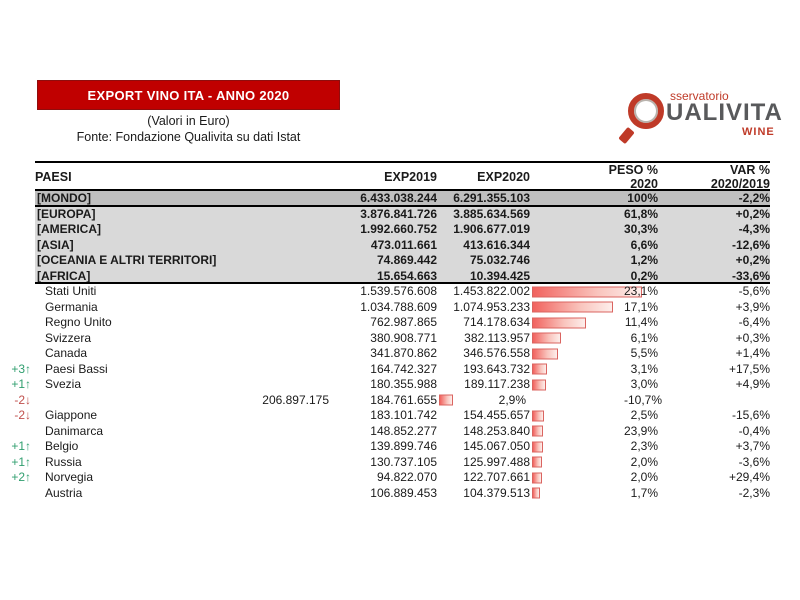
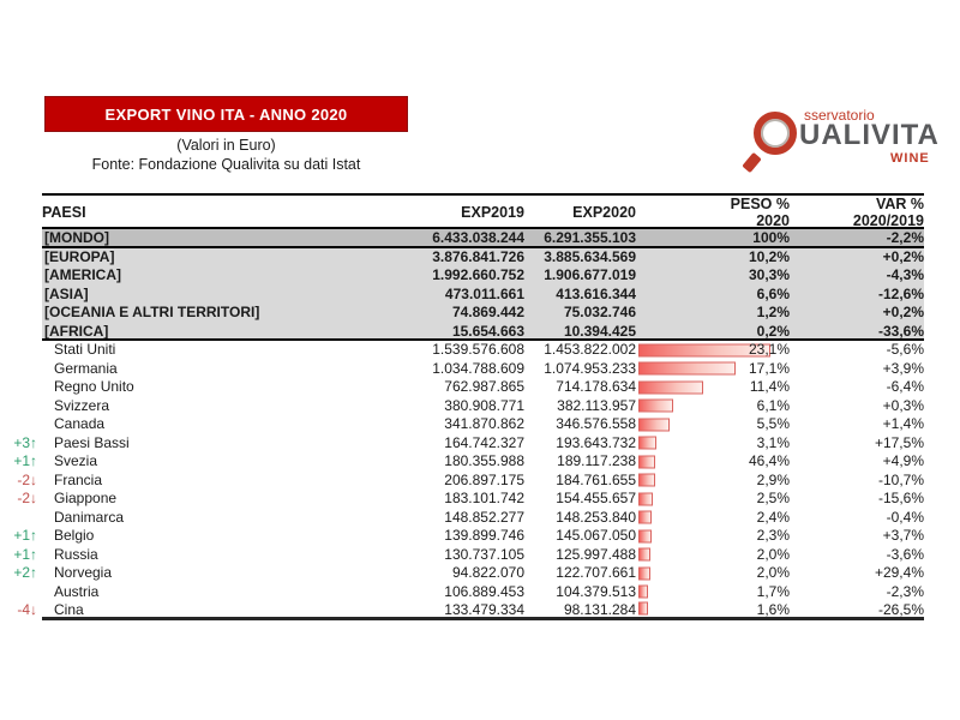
  EXPORT VINO ITA - ANNO 2020
  (Valori in Euro)
  Fonte: Fondazione Qualivita su dati Istat
  sservatorio
  UALIVITA
  WINE
  PAESI
  EXP2019
  EXP2020
  PESO %
  2020
  VAR %
  2020/2019
  [MONDO]
  6.433.038.244
  6.291.355.103
  100%
  -2,2%
  [EUROPA]
  3.876.841.726
  3.885.634.569
- 61,8%
+ 10,2%
  +0,2%
  [AMERICA]
  1.992.660.752
  1.906.677.019
  30,3%
  -4,3%
  [ASIA]
  473.011.661
  413.616.344
  6,6%
  -12,6%
  [OCEANIA E ALTRI TERRITORI]
  74.869.442
  75.032.746
  1,2%
  +0,2%
  [AFRICA]
  15.654.663
  10.394.425
  0,2%
  -33,6%
  Stati Uniti
  1.539.576.608
  1.453.822.002
  23,1%
  -5,6%
  Germania
  1.034.788.609
  1.074.953.233
  17,1%
  +3,9%
  Regno Unito
  762.987.865
  714.178.634
  11,4%
  -6,4%
  Svizzera
  380.908.771
  382.113.957
  6,1%
  +0,3%
  Canada
  341.870.862
  346.576.558
  5,5%
  +1,4%
  +3↑
  Paesi Bassi
  164.742.327
  193.643.732
  3,1%
  +17,5%
  +1↑
  Svezia
  180.355.988
  189.117.238
- 3,0%
+ 46,4%
  +4,9%
  -2↓
+ Francia
  206.897.175
  184.761.655
  2,9%
  -10,7%
  -2↓
  Giappone
  183.101.742
  154.455.657
  2,5%
  -15,6%
  Danimarca
  148.852.277
  148.253.840
- 23,9%
+ 2,4%
  -0,4%
  +1↑
  Belgio
  139.899.746
  145.067.050
  2,3%
  +3,7%
  +1↑
  Russia
  130.737.105
  125.997.488
  2,0%
  -3,6%
  +2↑
  Norvegia
  94.822.070
  122.707.661
  2,0%
  +29,4%
  Austria
  106.889.453
  104.379.513
  1,7%
  -2,3%
+ -4↓
+ Cina
+ 133.479.334
+ 98.131.284
+ 1,6%
+ -26,5%
